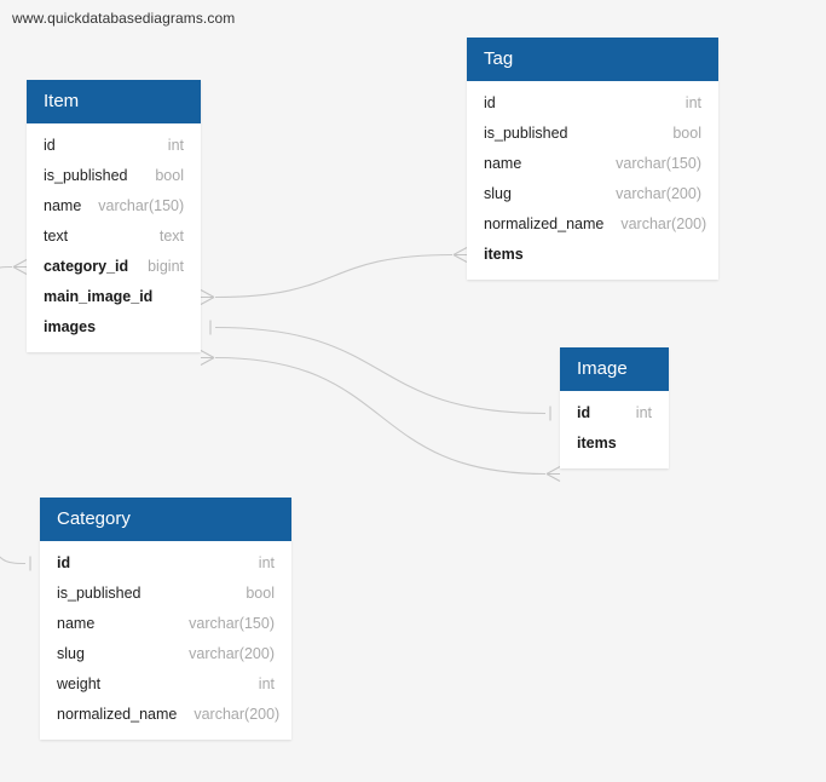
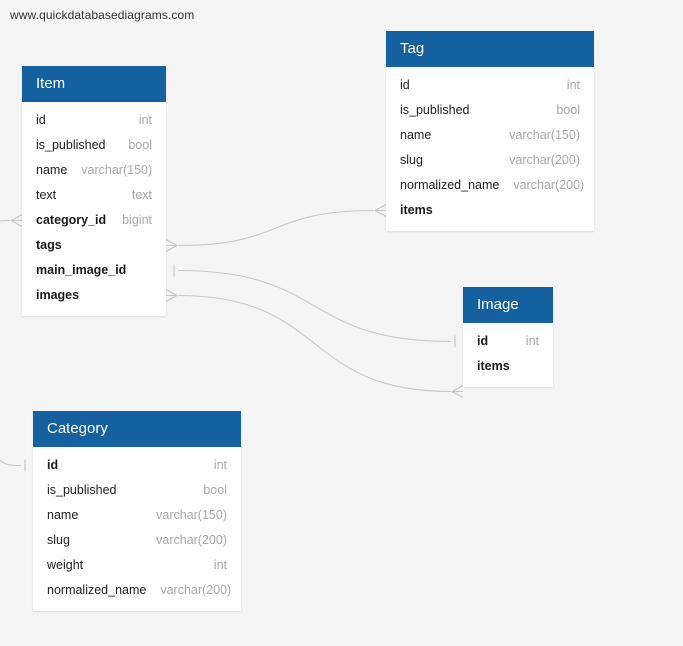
  www.quickdatabasediagrams.com
  Item
  id
  int
  is_published
  bool
  name
  varchar(150)
  text
  text
  category_id
  bigint
+ tags
  main_image_id
  images
  Tag
  id
  int
  is_published
  bool
  name
  varchar(150)
  slug
  varchar(200)
  normalized_name
  varchar(200)
  items
  Image
  id
  int
  items
  Category
  id
  int
  is_published
  bool
  name
  varchar(150)
  slug
  varchar(200)
  weight
  int
  normalized_name
  varchar(200)
